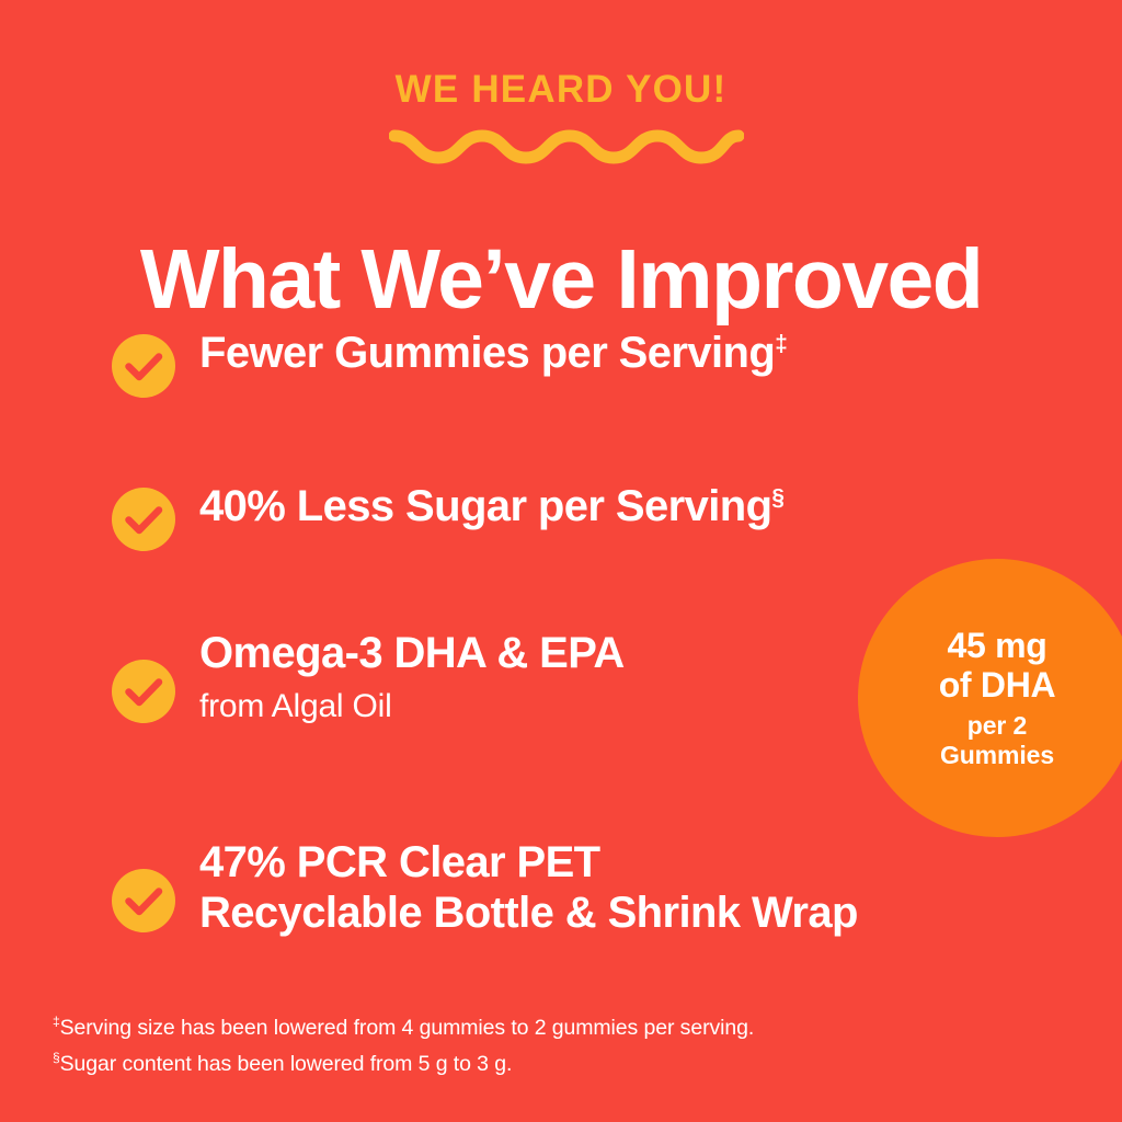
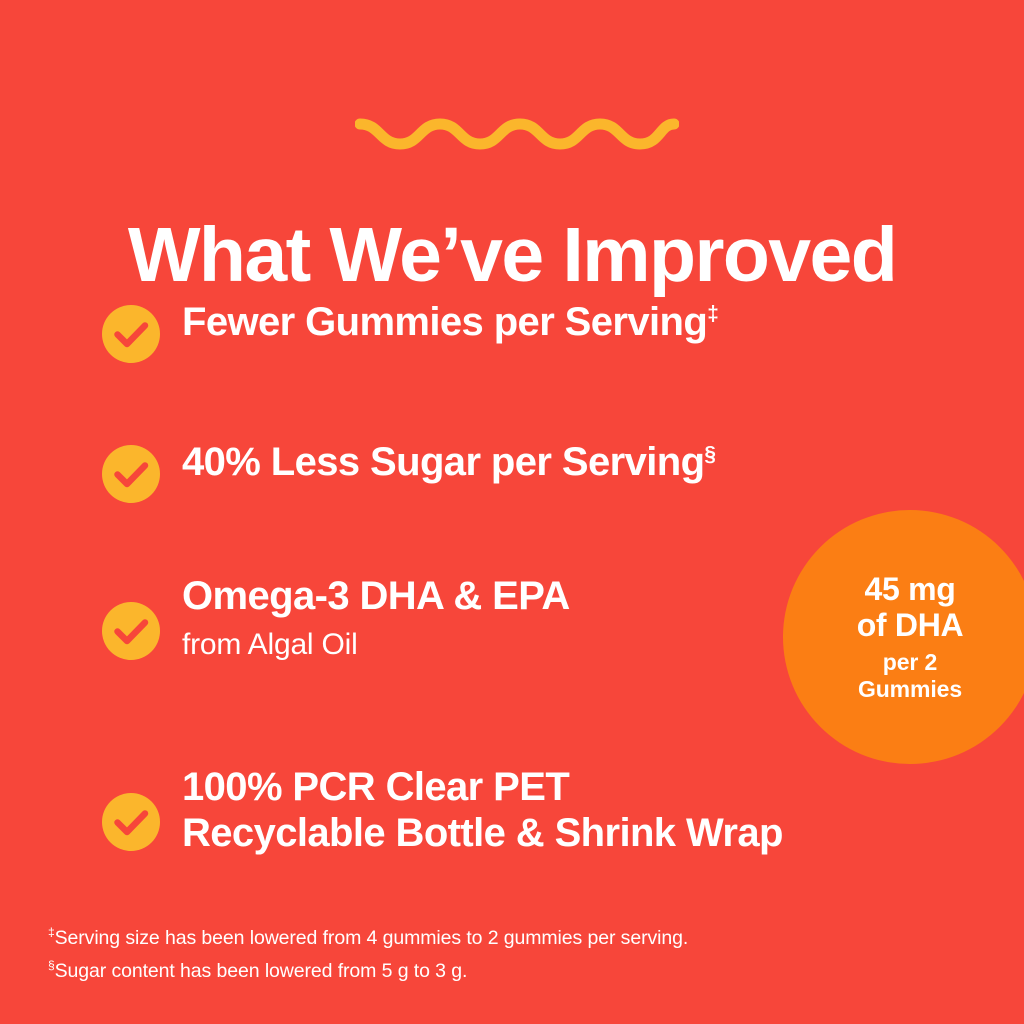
- WE HEARD YOU!
  What We’ve Improved
  45 mg
  of DHA
  per 2
  Gummies
  Fewer Gummies per Serving‡
  40% Less Sugar per Serving§
  Omega-3 DHA & EPA
  from Algal Oil
- 47% PCR Clear PET
+ 100% PCR Clear PET
  Recyclable Bottle & Shrink Wrap
  ‡Serving size has been lowered from 4 gummies to 2 gummies per serving.
  §Sugar content has been lowered from 5 g to 3 g.
